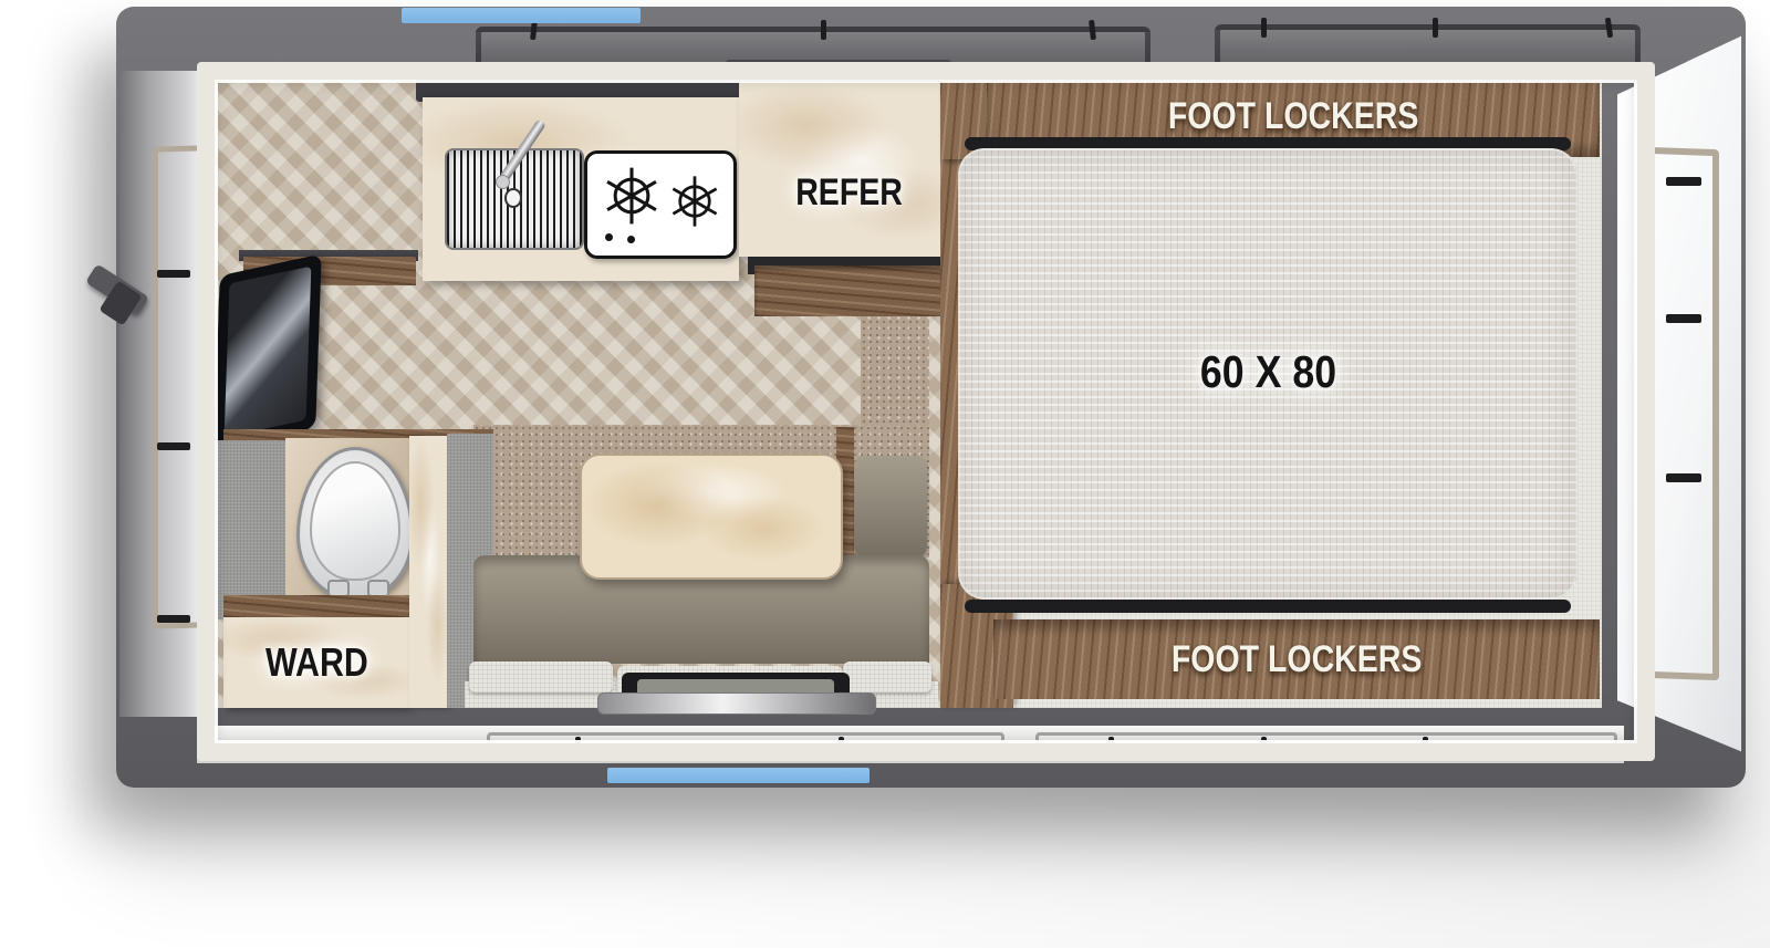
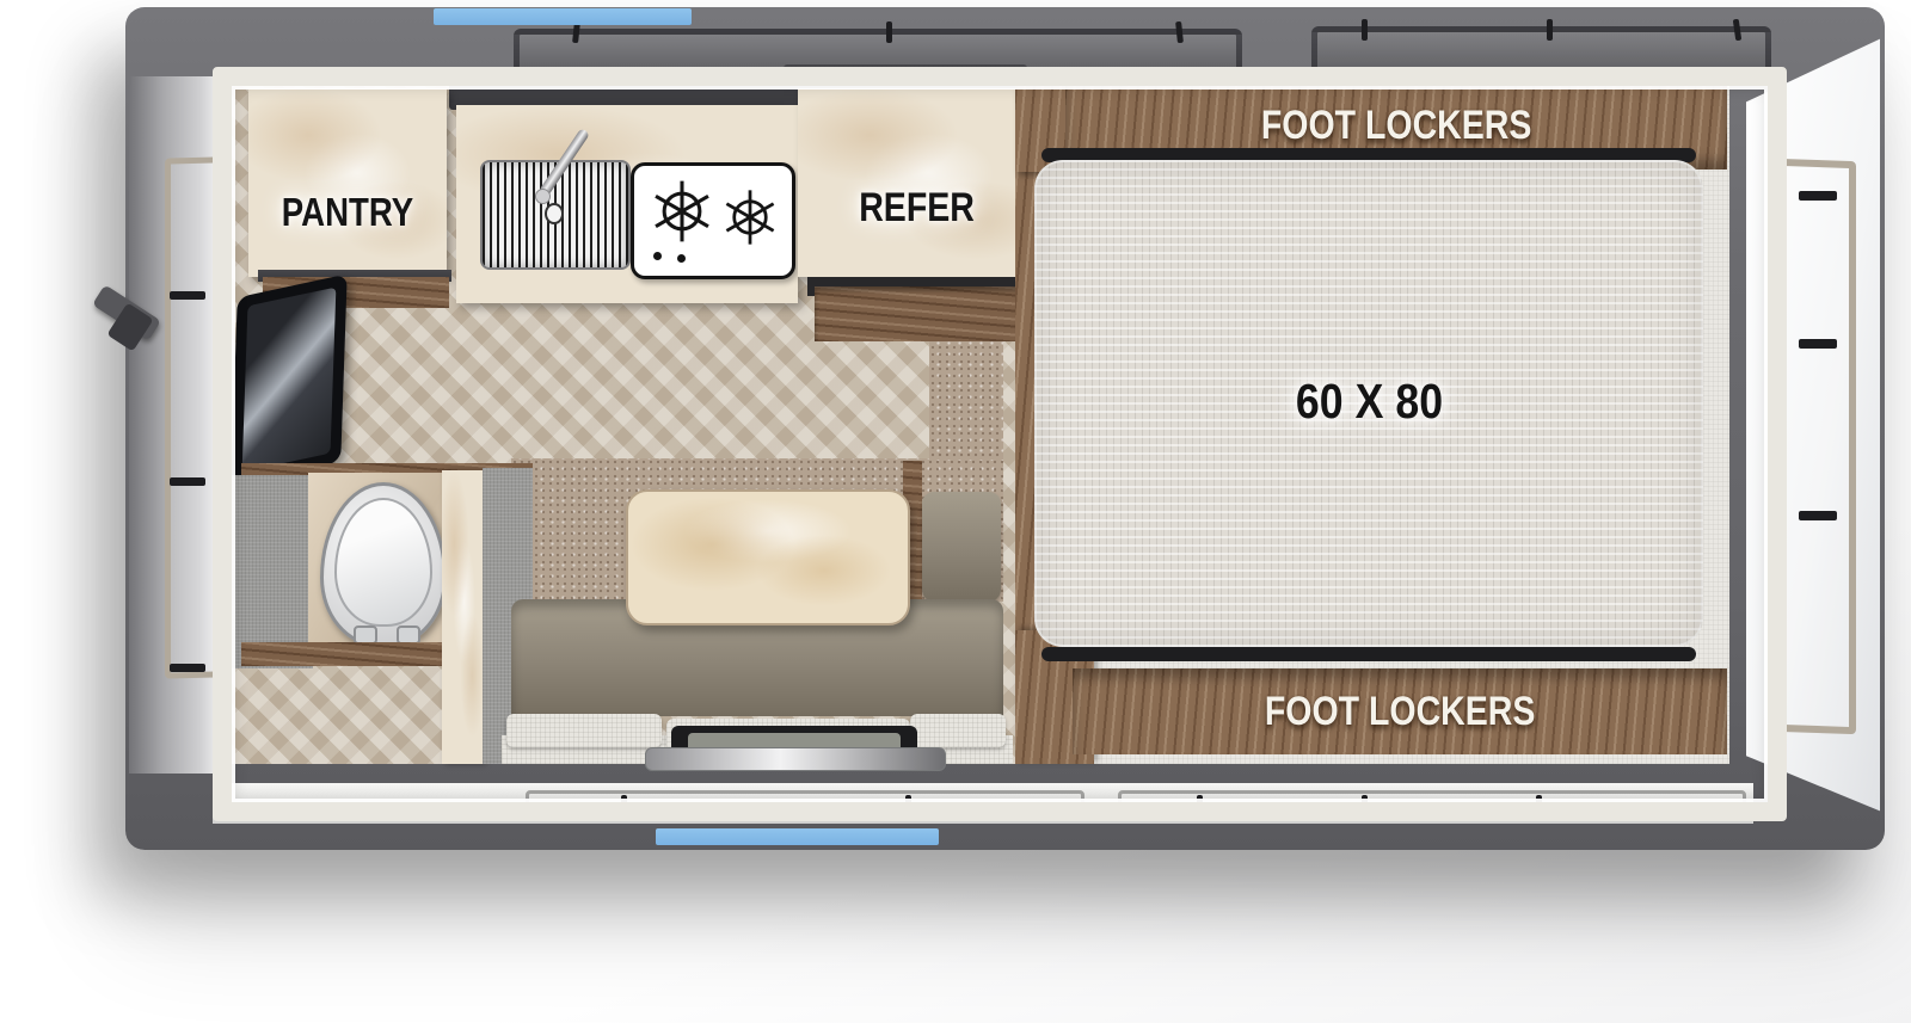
+ PANTRY
  REFER
- WARD
  FOOT LOCKERS
  FOOT LOCKERS
  60 X 80
